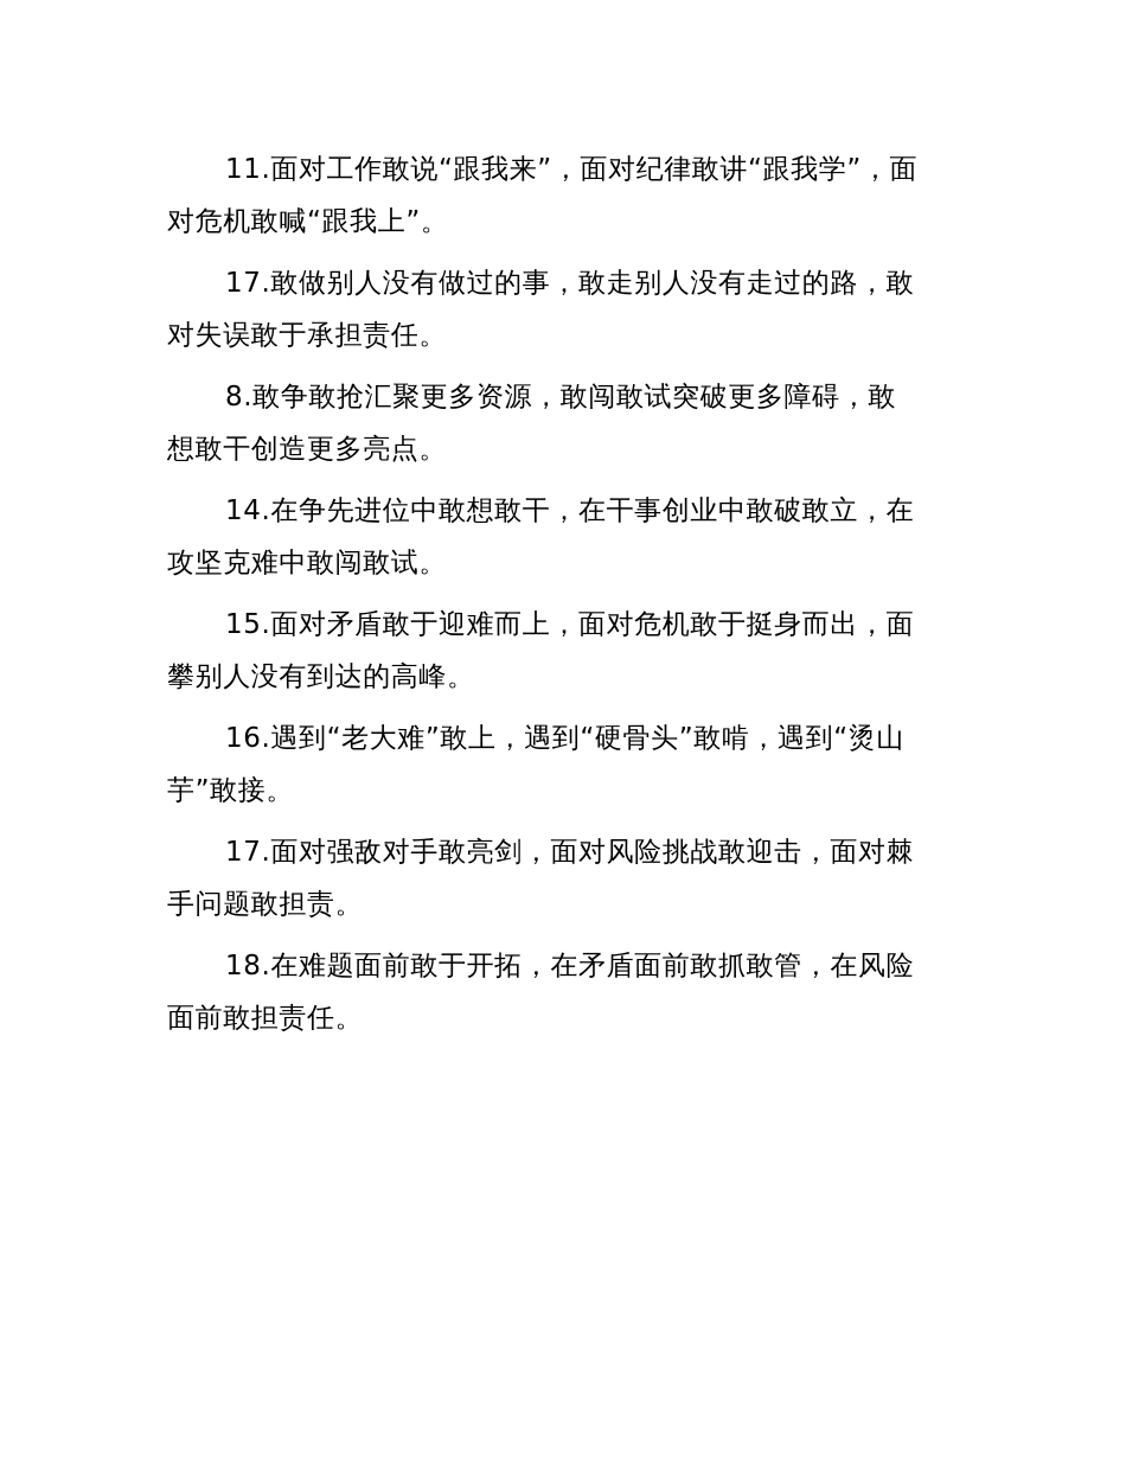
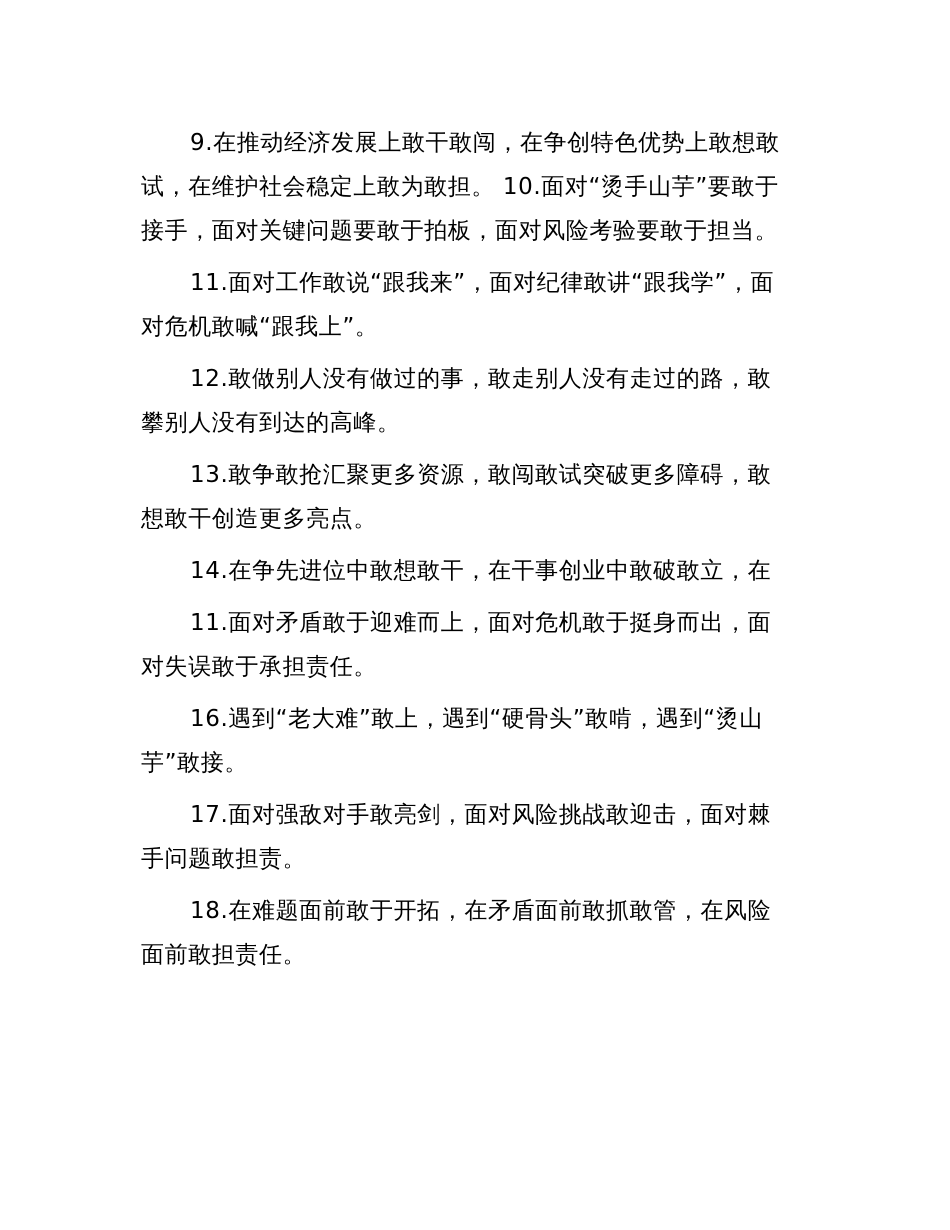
+ 9.在推动经济发展上敢干敢闯，在争创特色优势上敢想敢
+ 试，在维护社会稳定上敢为敢担。 10.面对“烫手山芋”要敢于
+ 接手，面对关键问题要敢于拍板，面对风险考验要敢于担当。
  11.面对工作敢说“跟我来”，面对纪律敢讲“跟我学”，面
  对危机敢喊“跟我上”。
- 17.敢做别人没有做过的事，敢走别人没有走过的路，敢
+ 12.敢做别人没有做过的事，敢走别人没有走过的路，敢
- 对失误敢于承担责任。
+ 攀别人没有到达的高峰。
- 8.敢争敢抢汇聚更多资源，敢闯敢试突破更多障碍，敢
+ 13.敢争敢抢汇聚更多资源，敢闯敢试突破更多障碍，敢
  想敢干创造更多亮点。
  14.在争先进位中敢想敢干，在干事创业中敢破敢立，在
- 攻坚克难中敢闯敢试。
- 15.面对矛盾敢于迎难而上，面对危机敢于挺身而出，面
+ 11.面对矛盾敢于迎难而上，面对危机敢于挺身而出，面
- 攀别人没有到达的高峰。
+ 对失误敢于承担责任。
  16.遇到“老大难”敢上，遇到“硬骨头”敢啃，遇到“烫山
  芋”敢接。
  17.面对强敌对手敢亮剑，面对风险挑战敢迎击，面对棘
  手问题敢担责。
  18.在难题面前敢于开拓，在矛盾面前敢抓敢管，在风险
  面前敢担责任。
